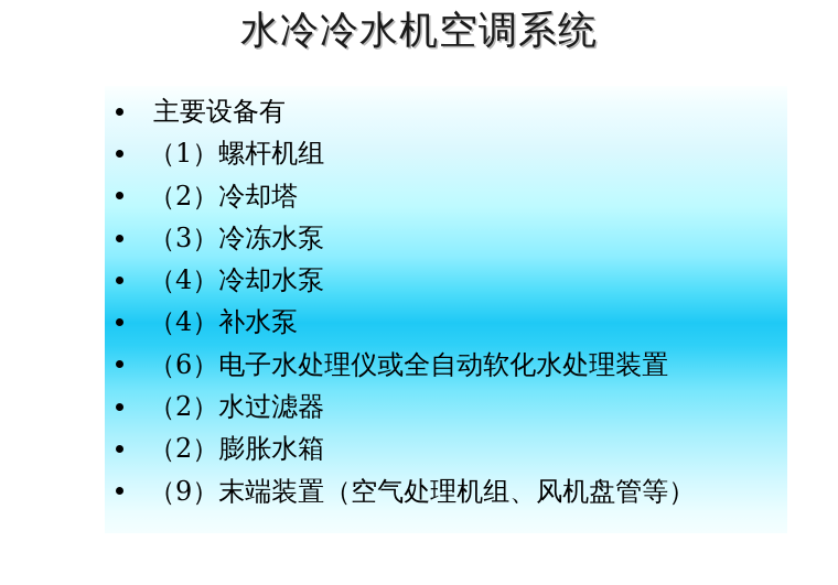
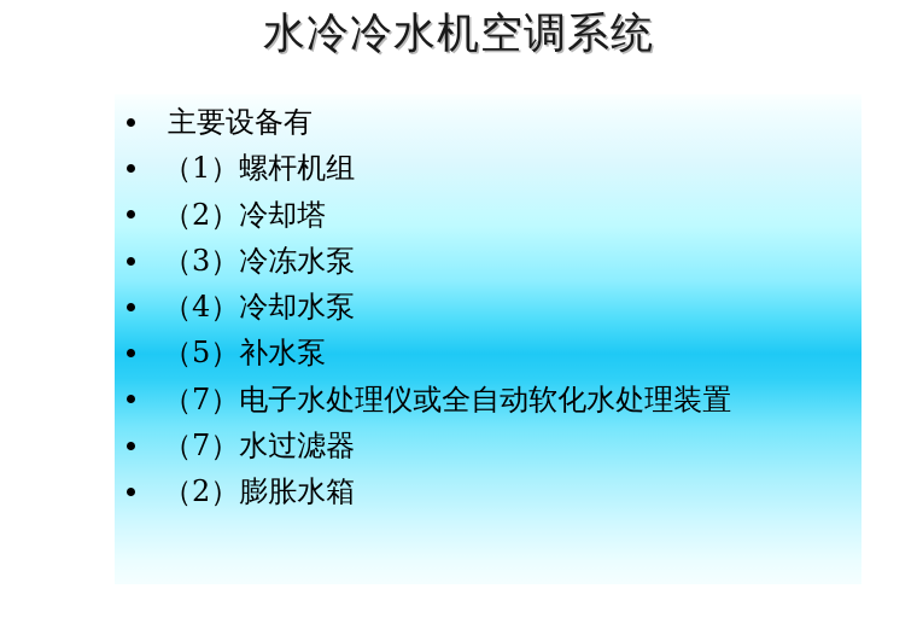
  水冷冷水机空调系统
  主要设备有
  （1）螺杆机组
  （2）冷却塔
  （3）冷冻水泵
  （4）冷却水泵
- （4）补水泵
+ （5）补水泵
- （6）电子水处理仪或全自动软化水处理装置
+ （7）电子水处理仪或全自动软化水处理装置
- （2）水过滤器
+ （7）水过滤器
  （2）膨胀水箱
- （9）末端装置（空气处理机组、风机盘管等）
